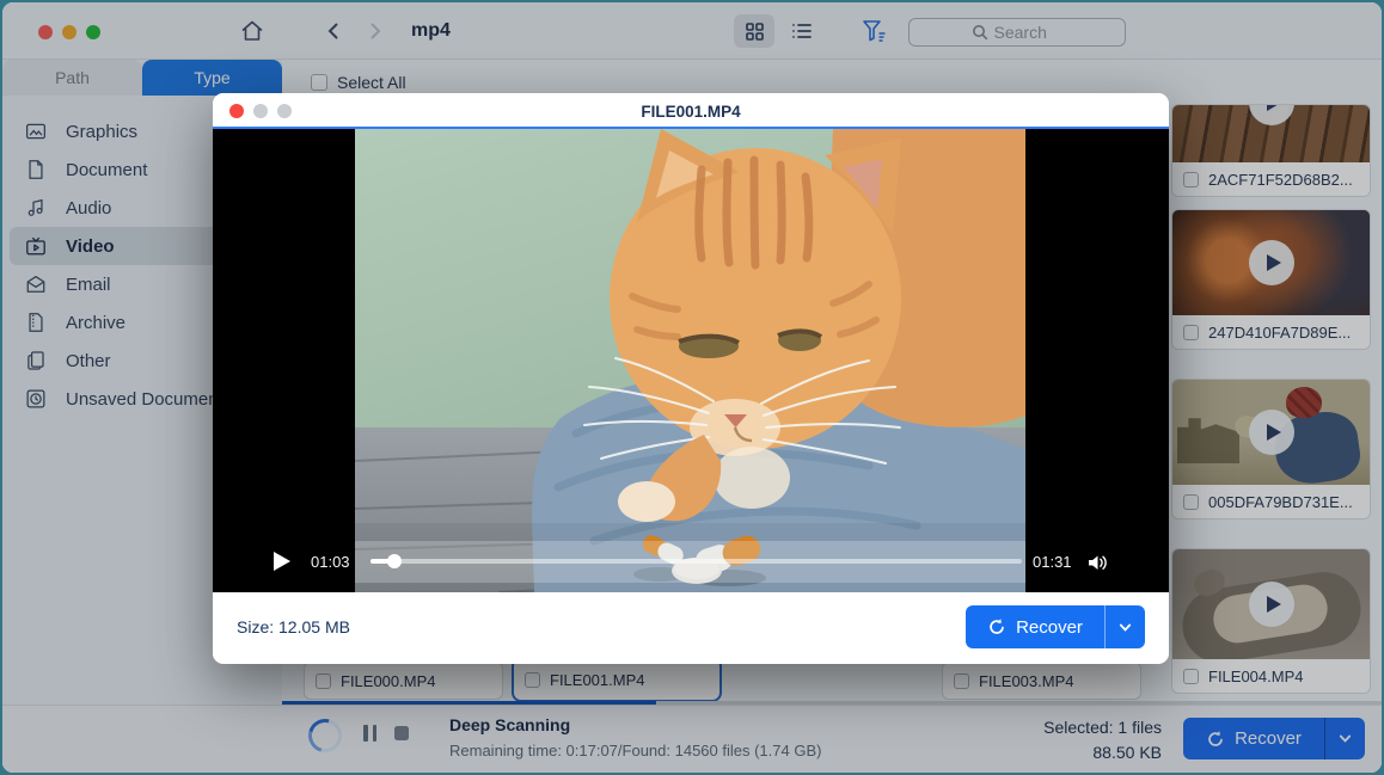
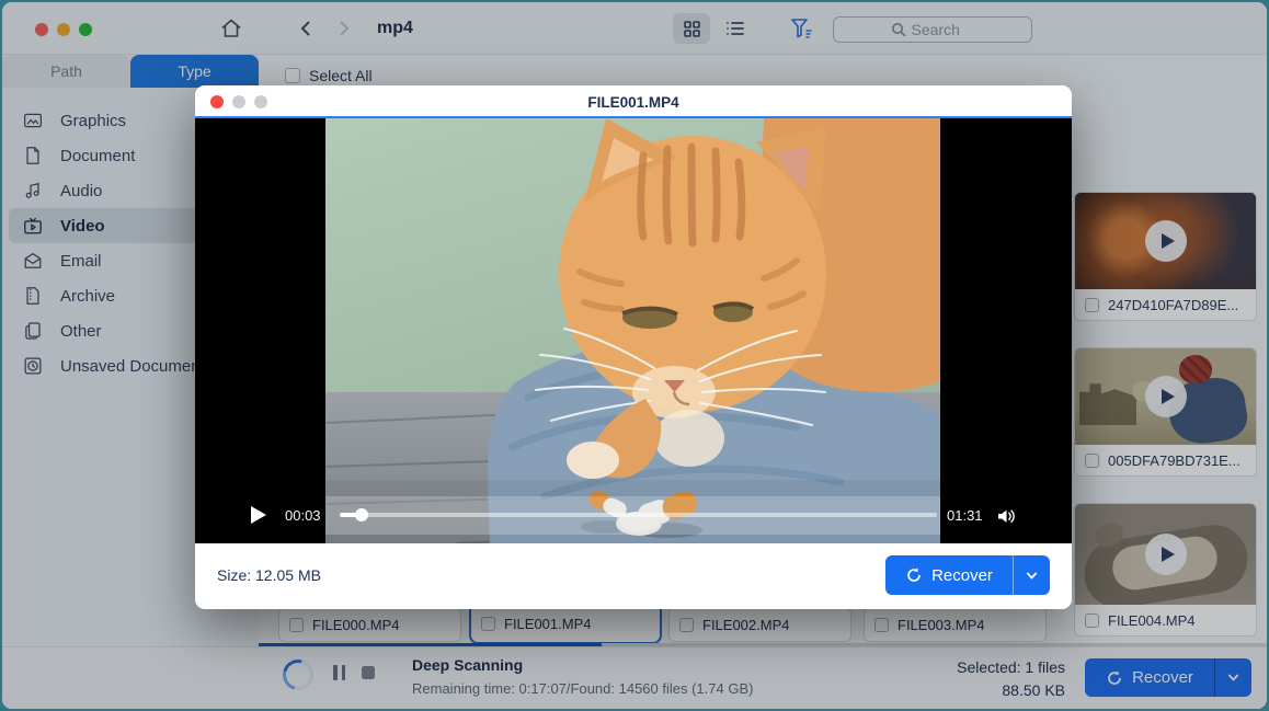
  mp4
  Search
  Path
  Type
  Graphics
  Document
  Audio
  Video
  Email
  Archive
  Other
  Unsaved Docume
  Select All
- 2ACF71F52D68B2...
  247D410FA7D89E...
  005DFA79BD731E...
  FILE004.MP4
  FILE000.MP4
  FILE001.MP4
+ FILE002.MP4
  FILE003.MP4
  Deep Scanning
  Remaining time: 0:17:07/Found: 14560 files (1.74 GB)
  Selected: 1 files
  88.50 KB
  Recover
  FILE001.MP4
- 01:03
+ 00:03
  01:31
  Size: 12.05 MB
  Recover
